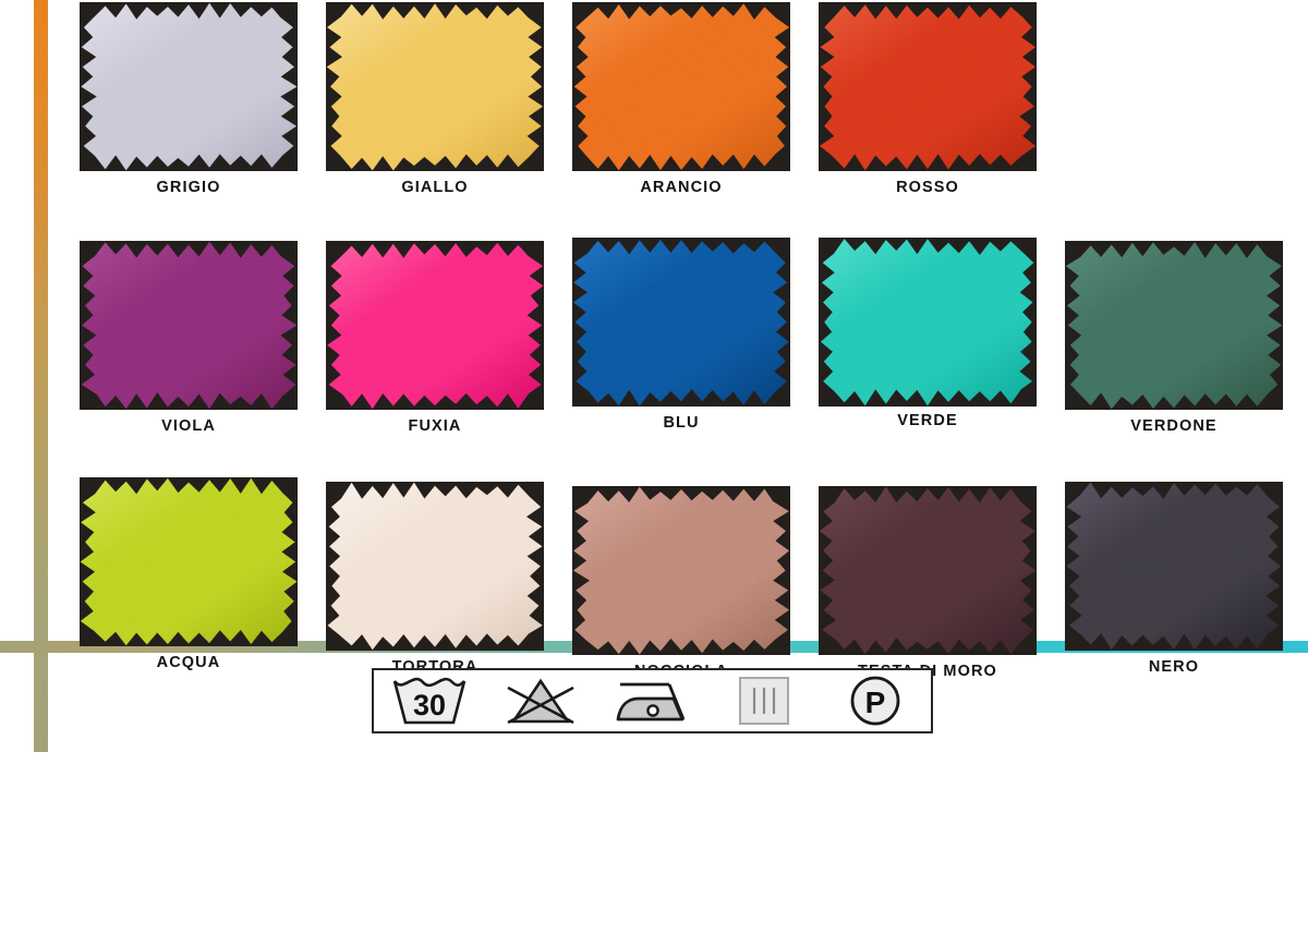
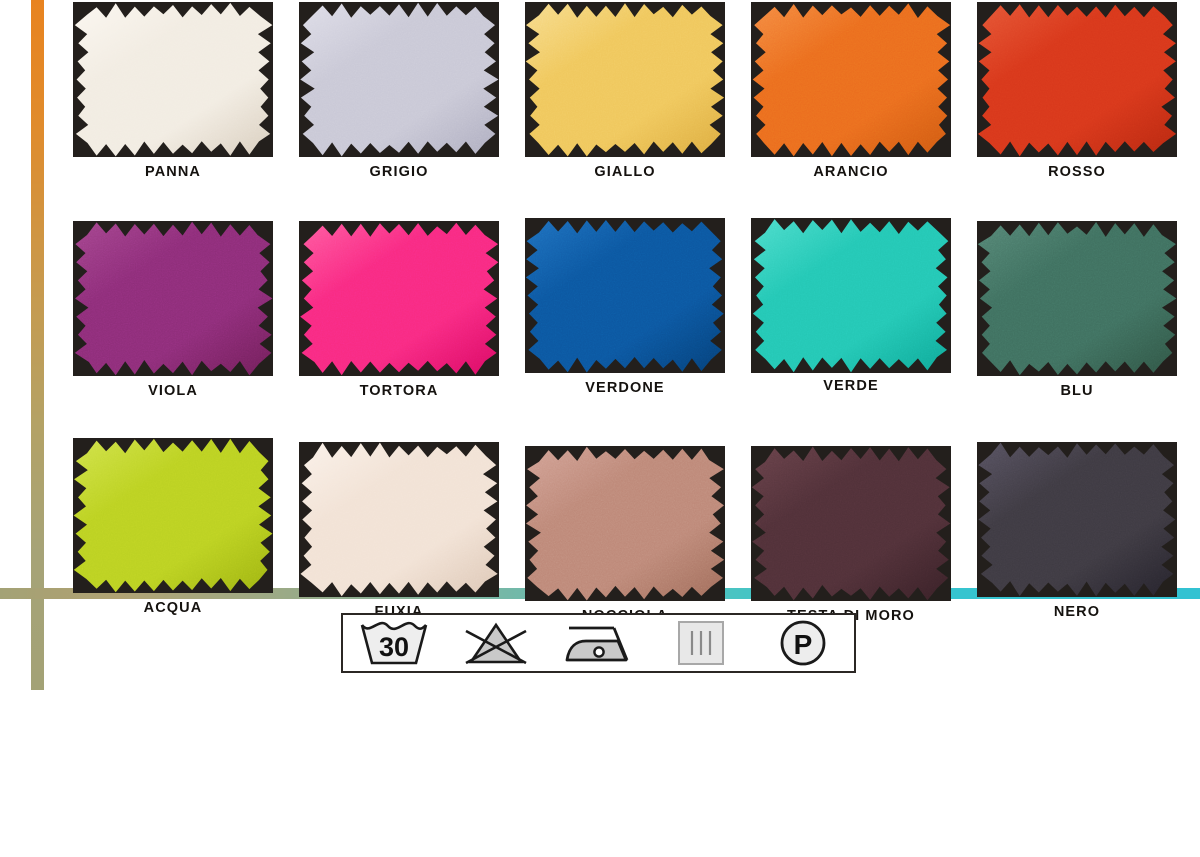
+ PANNA
  GRIGIO
  GIALLO
  ARANCIO
  ROSSO
  VIOLA
- FUXIA
+ TORTORA
- BLU
+ VERDONE
  VERDE
- VERDONE
+ BLU
  ACQUA
- TORTORA
+ FUXIA
  NERO
  30
  P
